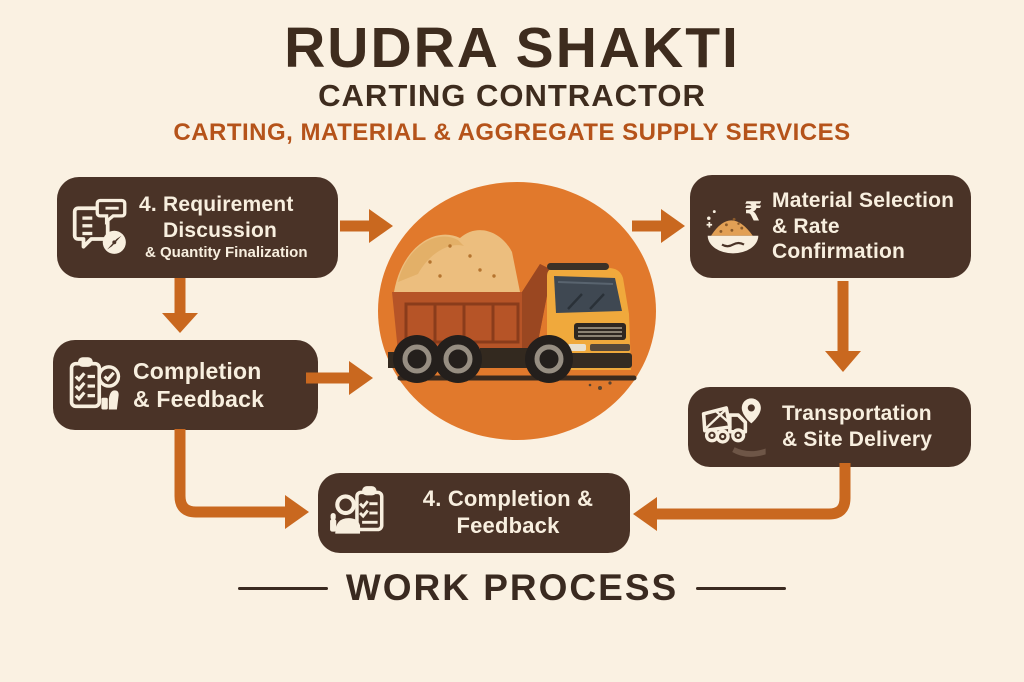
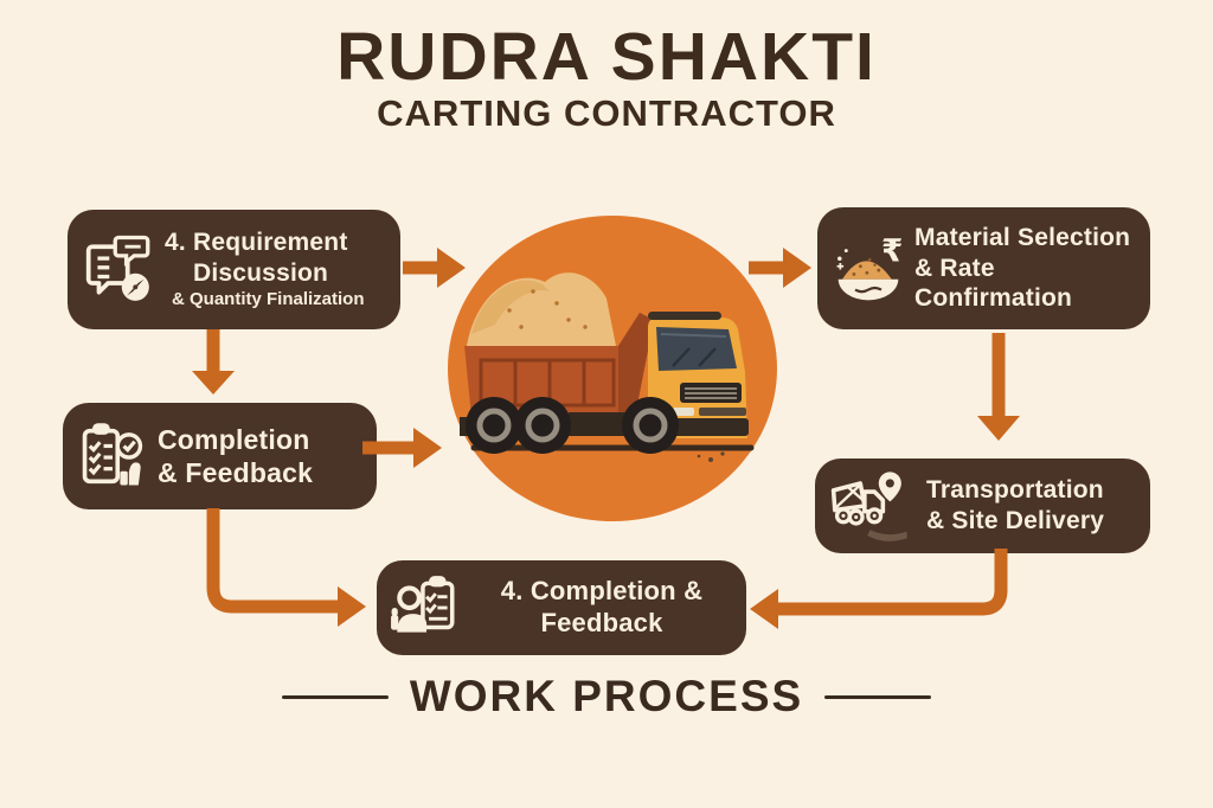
  RUDRA SHAKTI
  CARTING CONTRACTOR
- CARTING, MATERIAL & AGGREGATE SUPPLY SERVICES
  4. Requirement
  Discussion
  & Quantity Finalization
  ₹
  Material Selection
  & Rate
  Confirmation
  Completion
  & Feedback
  Transportation
  & Site Delivery
  4. Completion &
  Feedback
  WORK PROCESS
